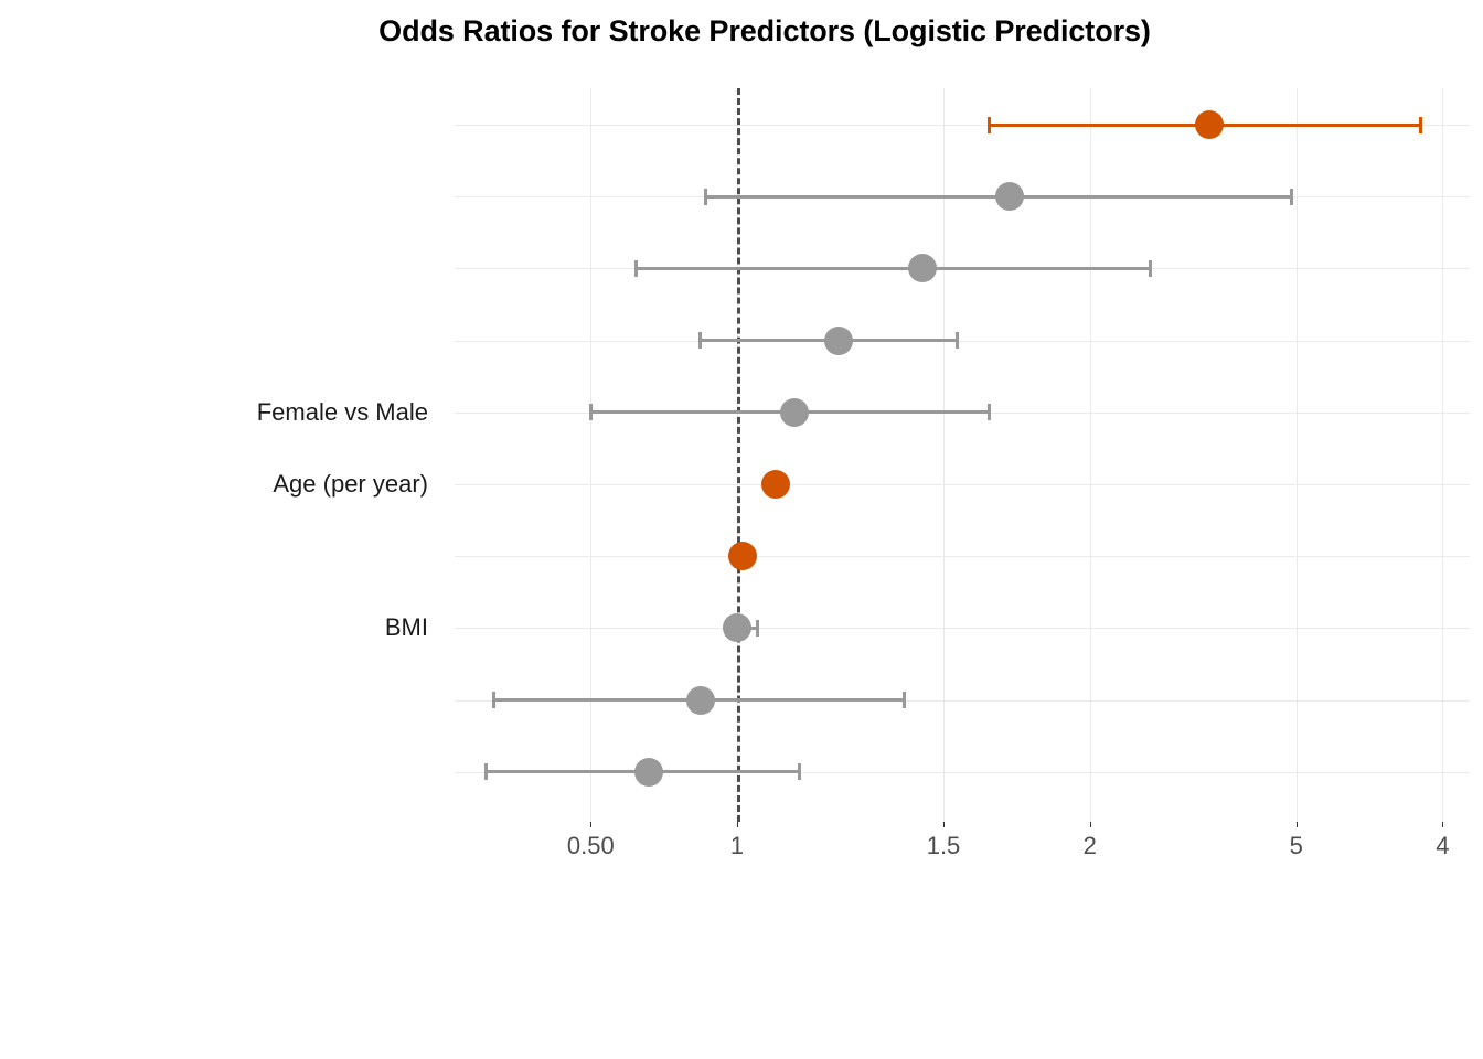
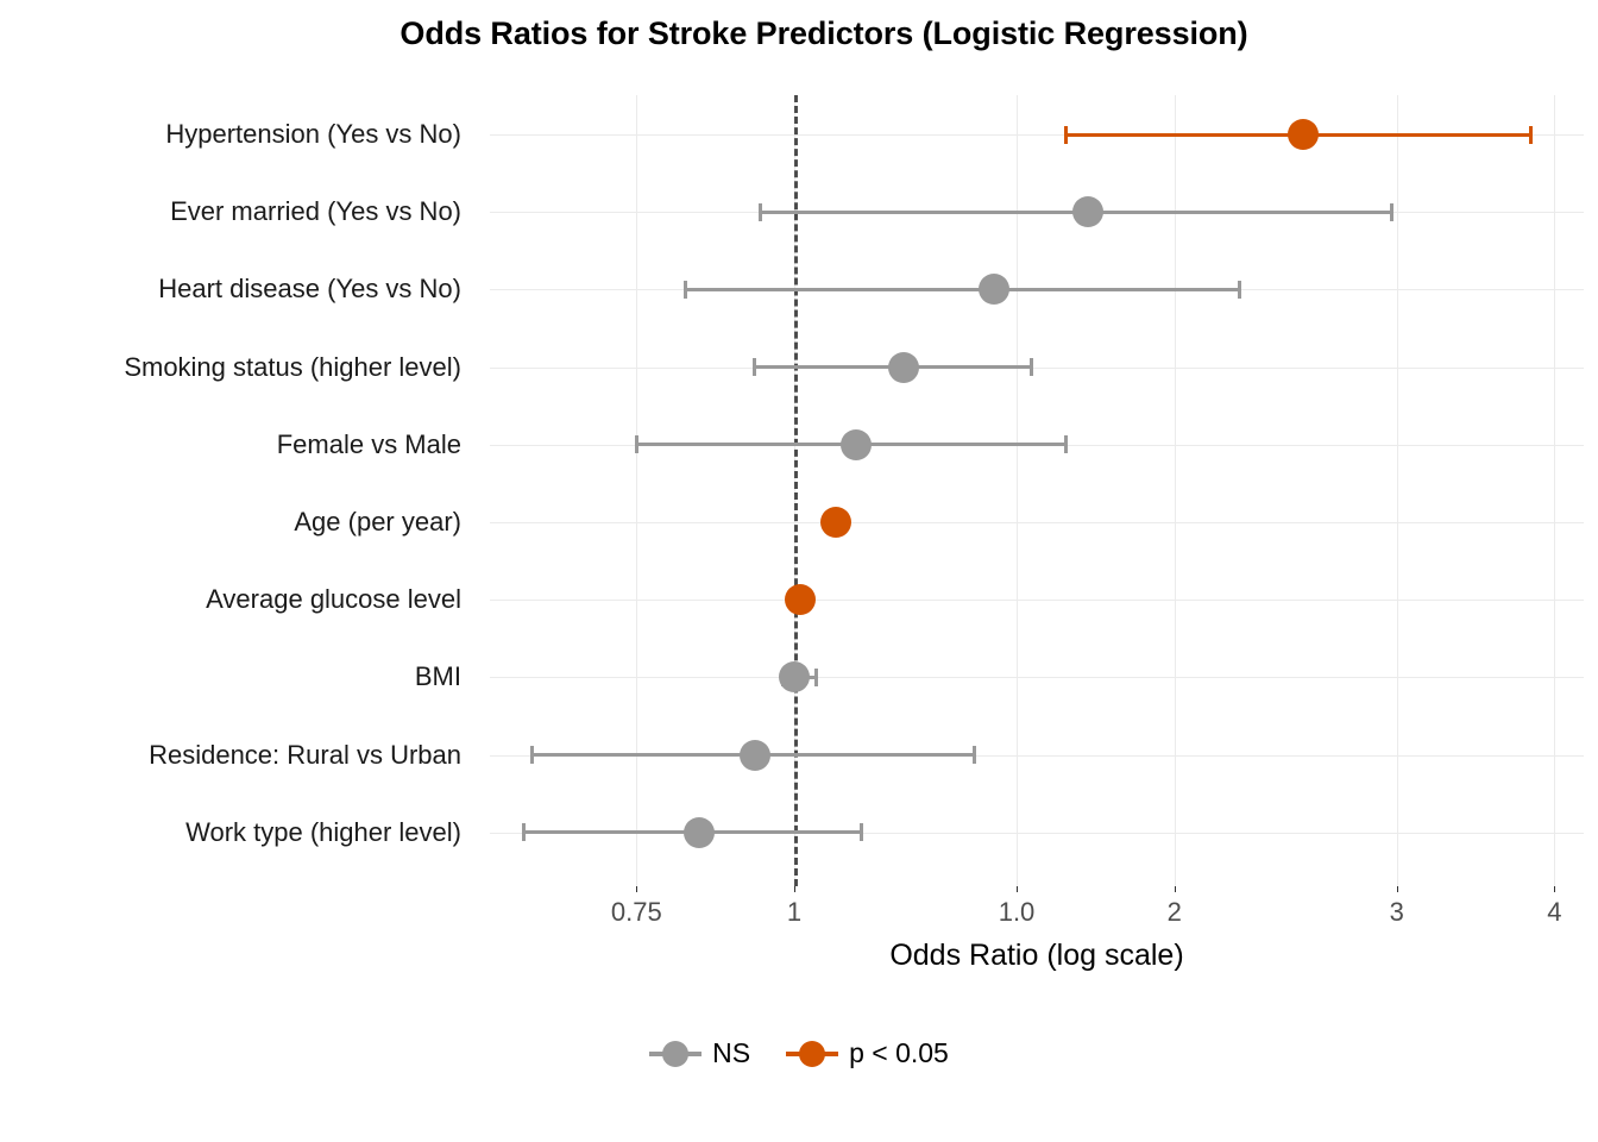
- Odds Ratios for Stroke Predictors (Logistic Predictors)
+ Odds Ratios for Stroke Predictors (Logistic Regression)
+ Hypertension (Yes vs No)
+ Ever married (Yes vs No)
+ Heart disease (Yes vs No)
+ Smoking status (higher level)
  Female vs Male
  Age (per year)
+ Average glucose level
  BMI
+ Residence: Rural vs Urban
+ Work type (higher level)
- 0.50
+ 0.75
  1
- 1.5
+ 1.0
  2
- 5
+ 3
  4
+ Odds Ratio (log scale)
+ NS
+ p < 0.05
